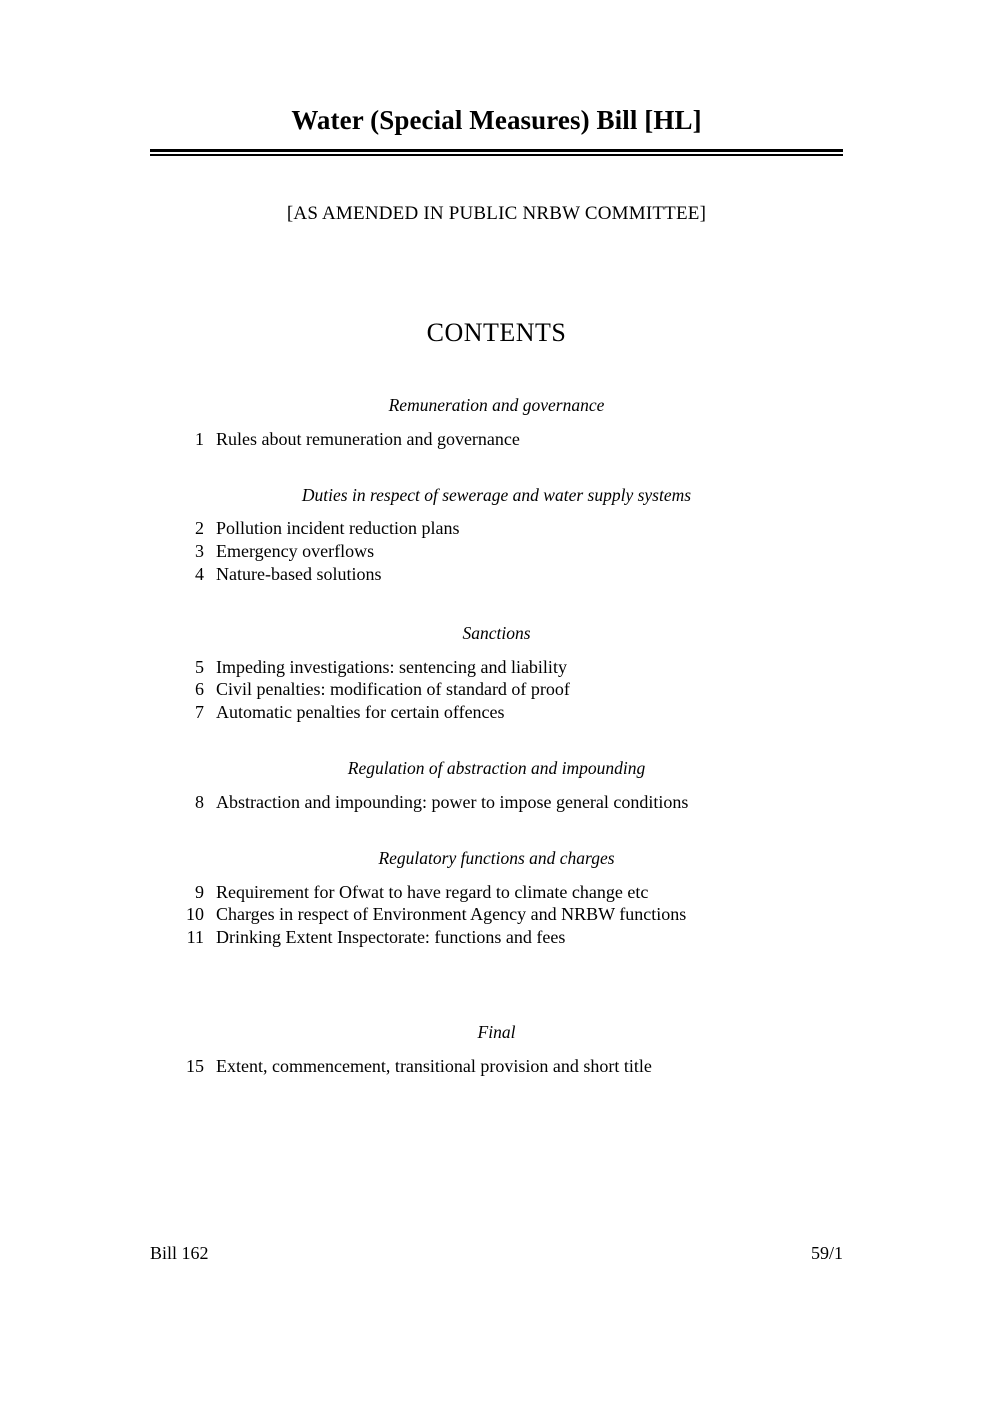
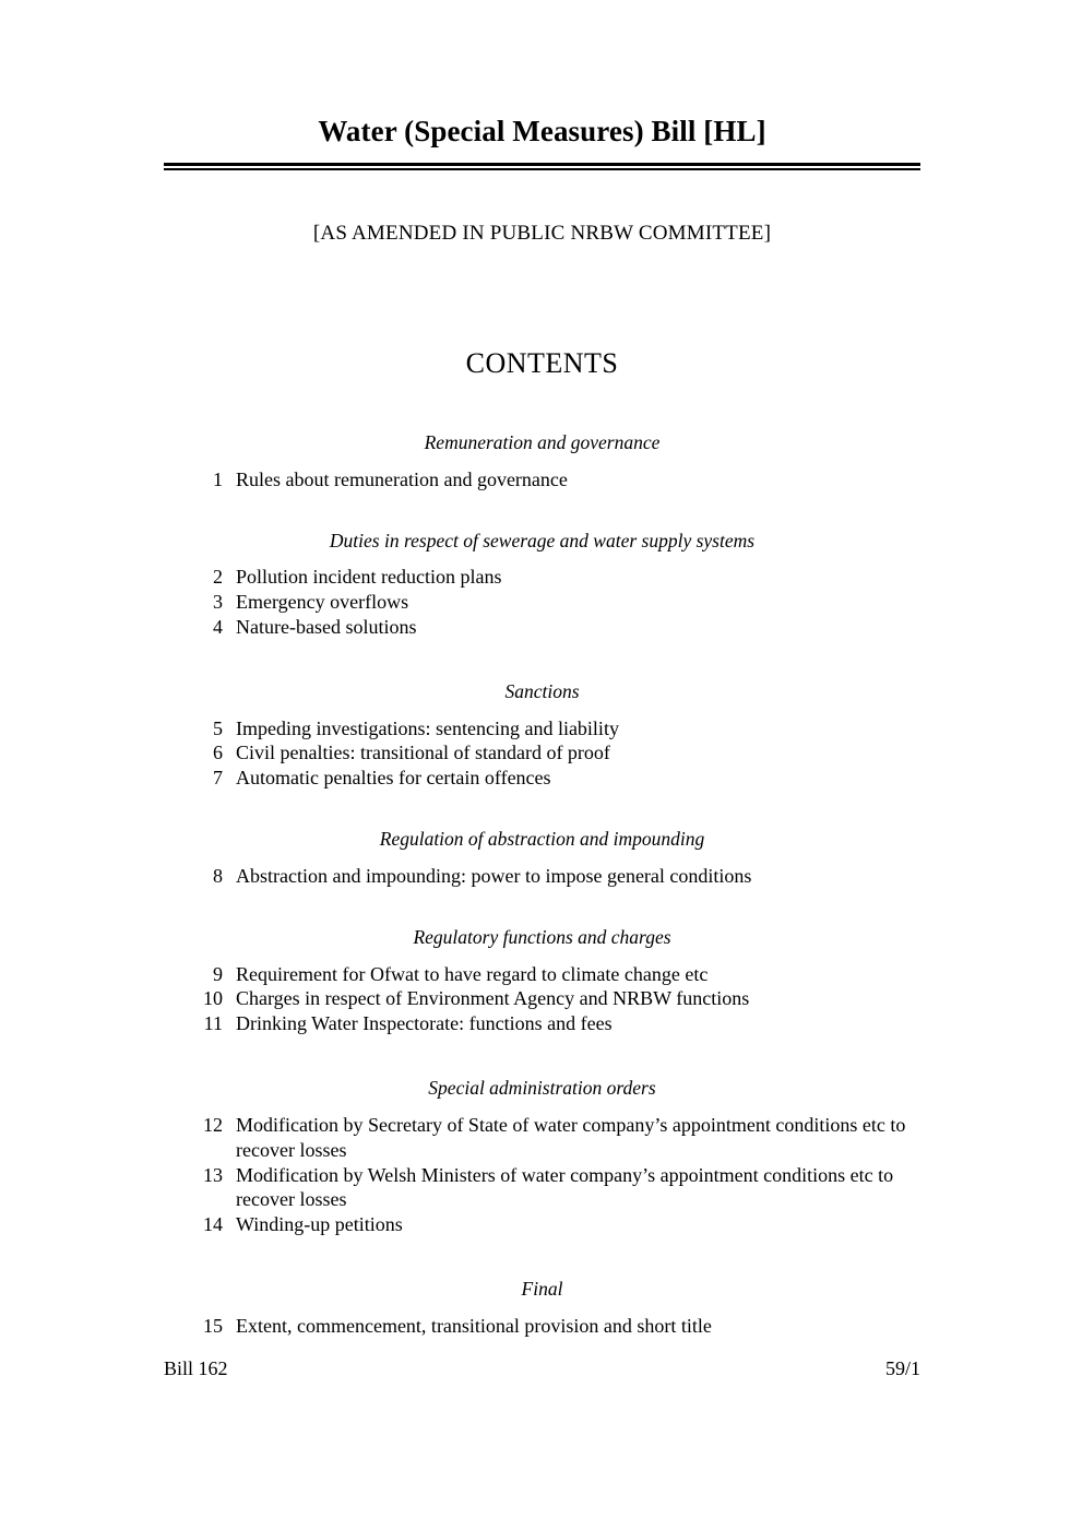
  Water (Special Measures) Bill [HL]
  [AS AMENDED IN PUBLIC NRBW COMMITTEE]
  CONTENTS
  Remuneration and governance
  1
  Rules about remuneration and governance
  Duties in respect of sewerage and water supply systems
  2
  Pollution incident reduction plans
  3
  Emergency overflows
  4
  Nature-based solutions
  Sanctions
  5
  Impeding investigations: sentencing and liability
  6
- Civil penalties: modification of standard of proof
+ Civil penalties: transitional of standard of proof
  7
  Automatic penalties for certain offences
  Regulation of abstraction and impounding
  8
  Abstraction and impounding: power to impose general conditions
  Regulatory functions and charges
  9
  Requirement for Ofwat to have regard to climate change etc
  10
  Charges in respect of Environment Agency and NRBW functions
  11
- Drinking Extent Inspectorate: functions and fees
+ Drinking Water Inspectorate: functions and fees
+ Special administration orders
+ 12
+ Modification by Secretary of State of water company’s appointment conditions etc to recover losses
+ 13
+ Modification by Welsh Ministers of water company’s appointment conditions etc to recover losses
+ 14
+ Winding-up petitions
  Final
  15
  Extent, commencement, transitional provision and short title
  Bill 162
  59/1
